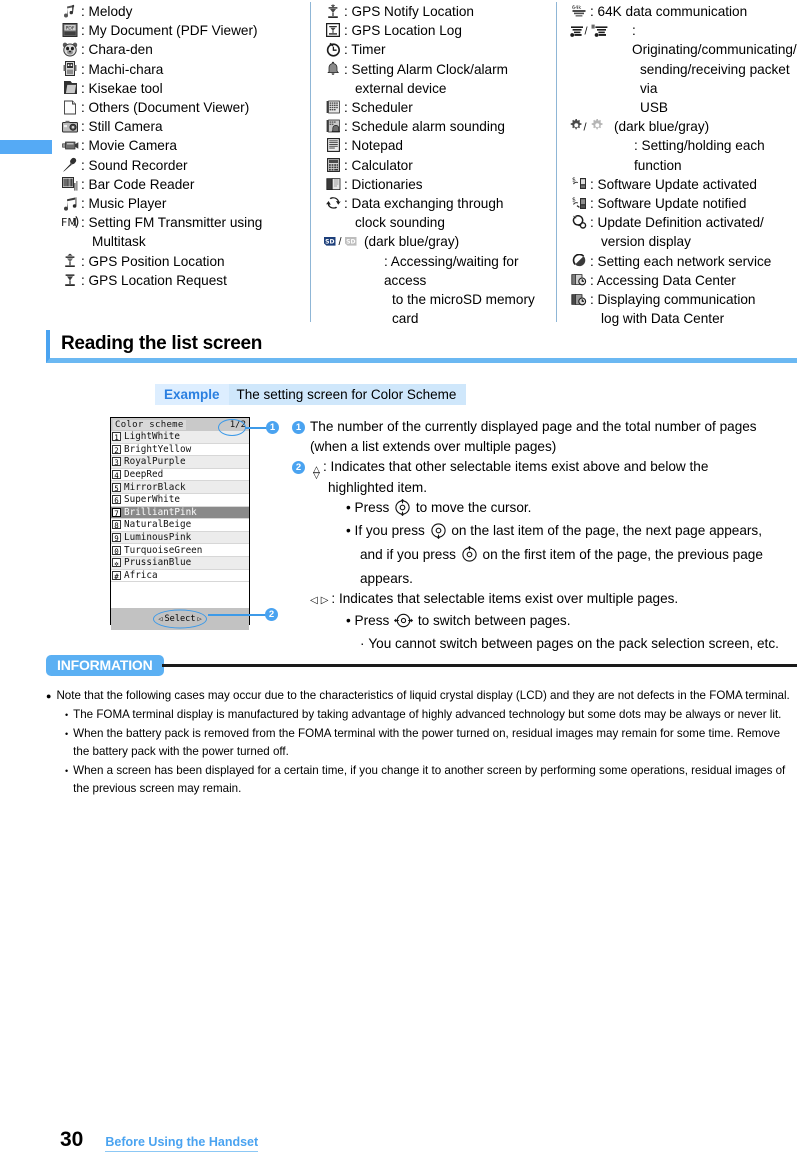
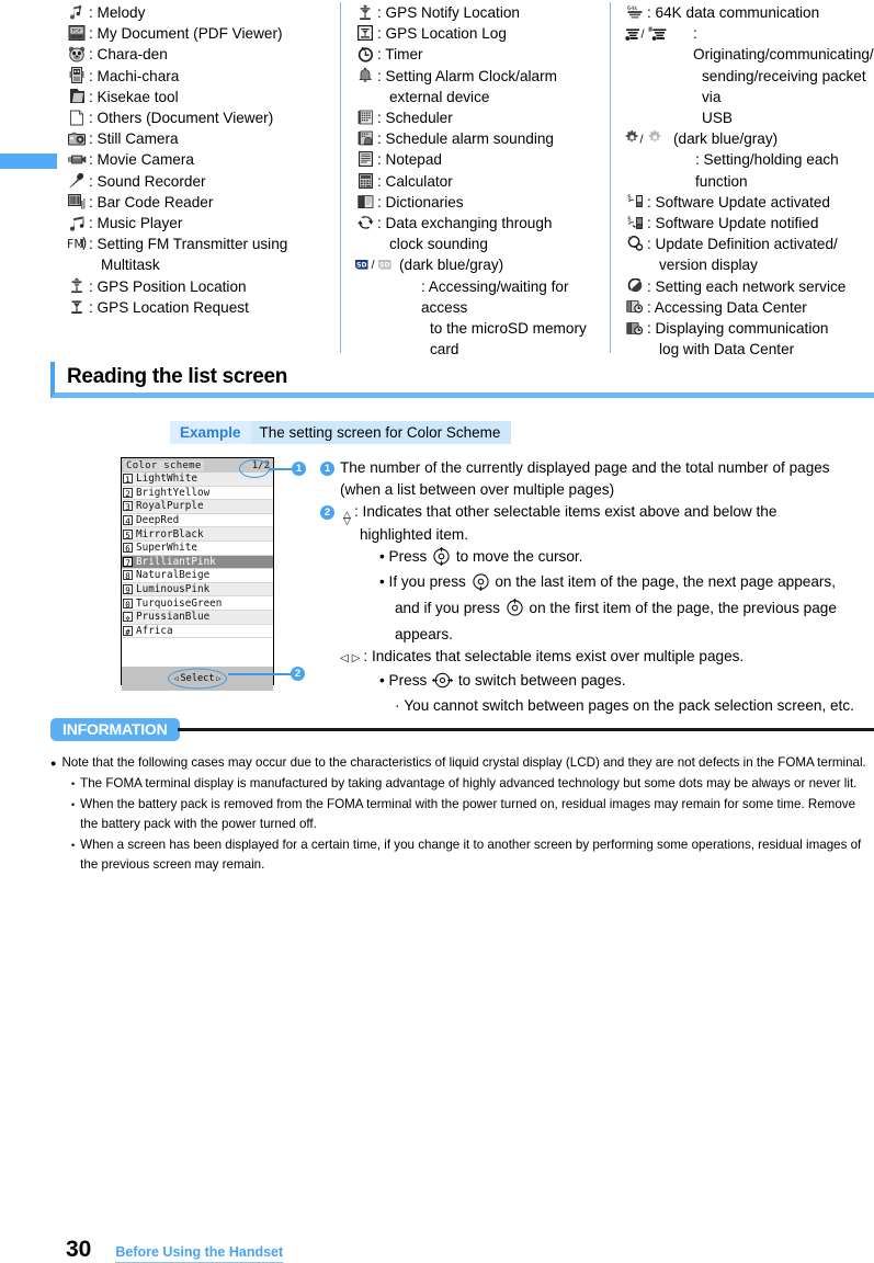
  : Melody
  : My Document (PDF Viewer)
  : Chara-den
  : Machi-chara
  : Kisekae tool
  : Others (Document Viewer)
  : Still Camera
  : Movie Camera
  : Sound Recorder
  : Bar Code Reader
  : Music Player
  FM
  : Setting FM Transmitter using
  Multitask
  : GPS Position Location
  : GPS Location Request
  : GPS Notify Location
  : GPS Location Log
  : Timer
  : Setting Alarm Clock/alarm
  external device
  : Scheduler
  : Schedule alarm sounding
  : Notepad
  : Calculator
  : Dictionaries
  : Data exchanging through
  clock sounding
  /
  (dark blue/gray)
  : Accessing/waiting for access
  to the microSD memory card
  : 64K data communication
  /
  : Originating/communicating/
  sending/receiving packet via
  USB
  /
  (dark blue/gray)
  : Setting/holding each function
  : Software Update activated
  : Software Update notified
  : Update Definition activated/
  version display
  : Setting each network service
  : Accessing Data Center
  : Displaying communication
  log with Data Center
  Reading the list screen
  Example
  The setting screen for Color Scheme
  Color scheme
  1/2
  1
  LightWhite
  2
  BrightYellow
  3
  RoyalPurple
  4
  DeepRed
  5
  MirrorBlack
  6
  SuperWhite
  7
  BrilliantPink
  8
  NaturalBeige
  9
  LuminousPink
  0
  TurquoiseGreen
  ✲
  PrussianBlue
  #
  Africa
  ◁
  Select
  ▷
  1
  2
  1
  The number of the currently displayed page and the total number of pages
- (when a list extends over multiple pages)
+ (when a list between over multiple pages)
  2
  △
  ▽
  : Indicates that other selectable items exist above and below the
  highlighted item.
  • Press to move the cursor.
  • If you press on the last item of the page, the next page appears,
  and if you press on the first item of the page, the previous page
  appears.
  ◁▷: Indicates that selectable items exist over multiple pages.
  • Press to switch between pages.
  · You cannot switch between pages on the pack selection screen, etc.
  INFORMATION
  ●
  Note that the following cases may occur due to the characteristics of liquid crystal display (LCD) and they are not defects in the FOMA terminal.
  •
  The FOMA terminal display is manufactured by taking advantage of highly advanced technology but some dots may be always or never lit.
  •
  When the battery pack is removed from the FOMA terminal with the power turned on, residual images may remain for some time. Remove the battery pack with the power turned off.
  •
  When a screen has been displayed for a certain time, if you change it to another screen by performing some operations, residual images of the previous screen may remain.
  30
  Before Using the Handset
